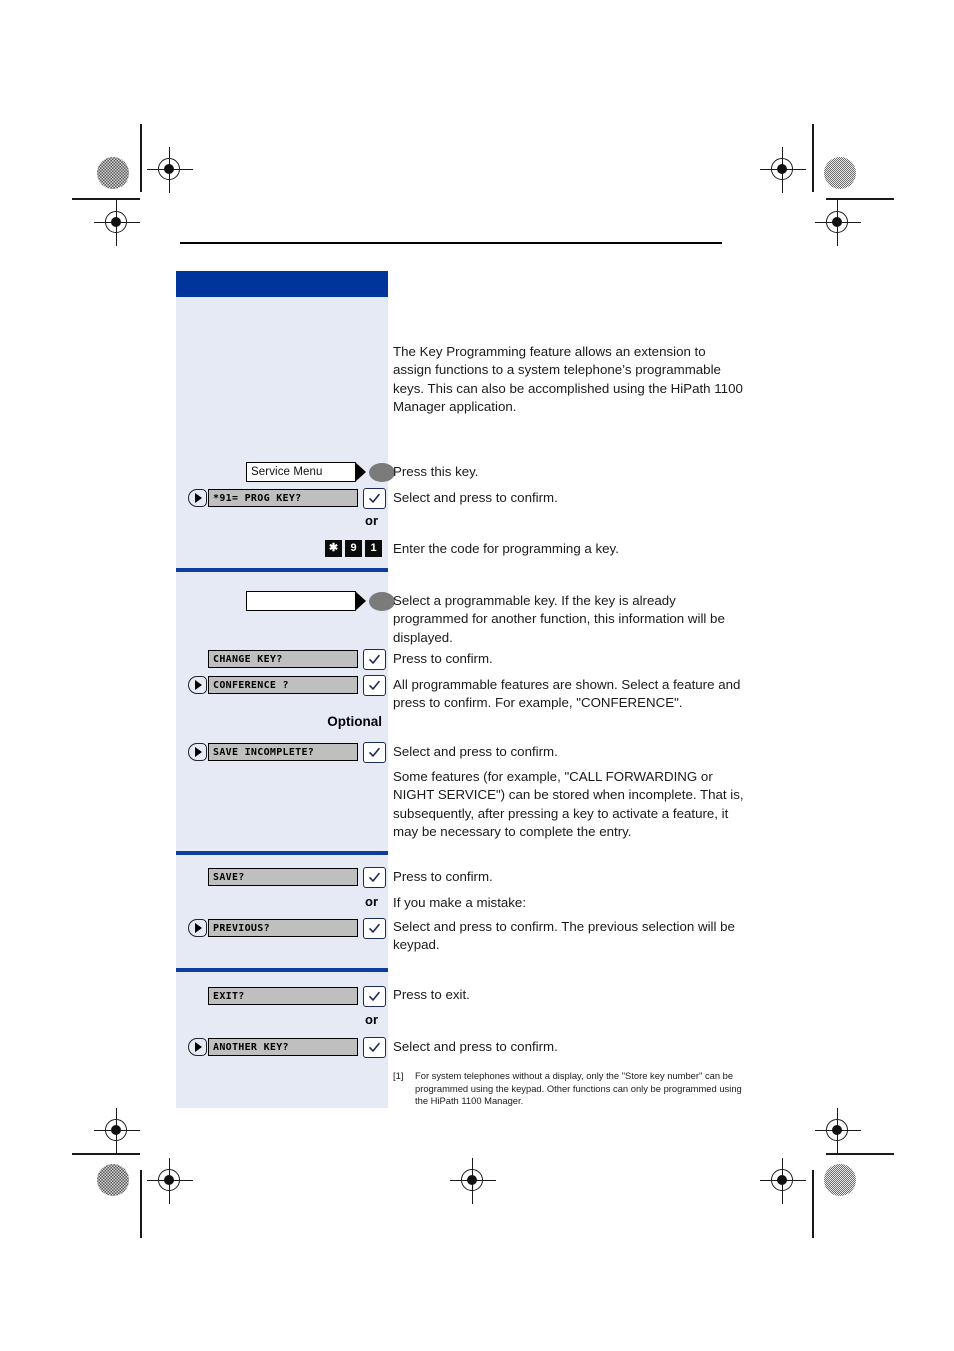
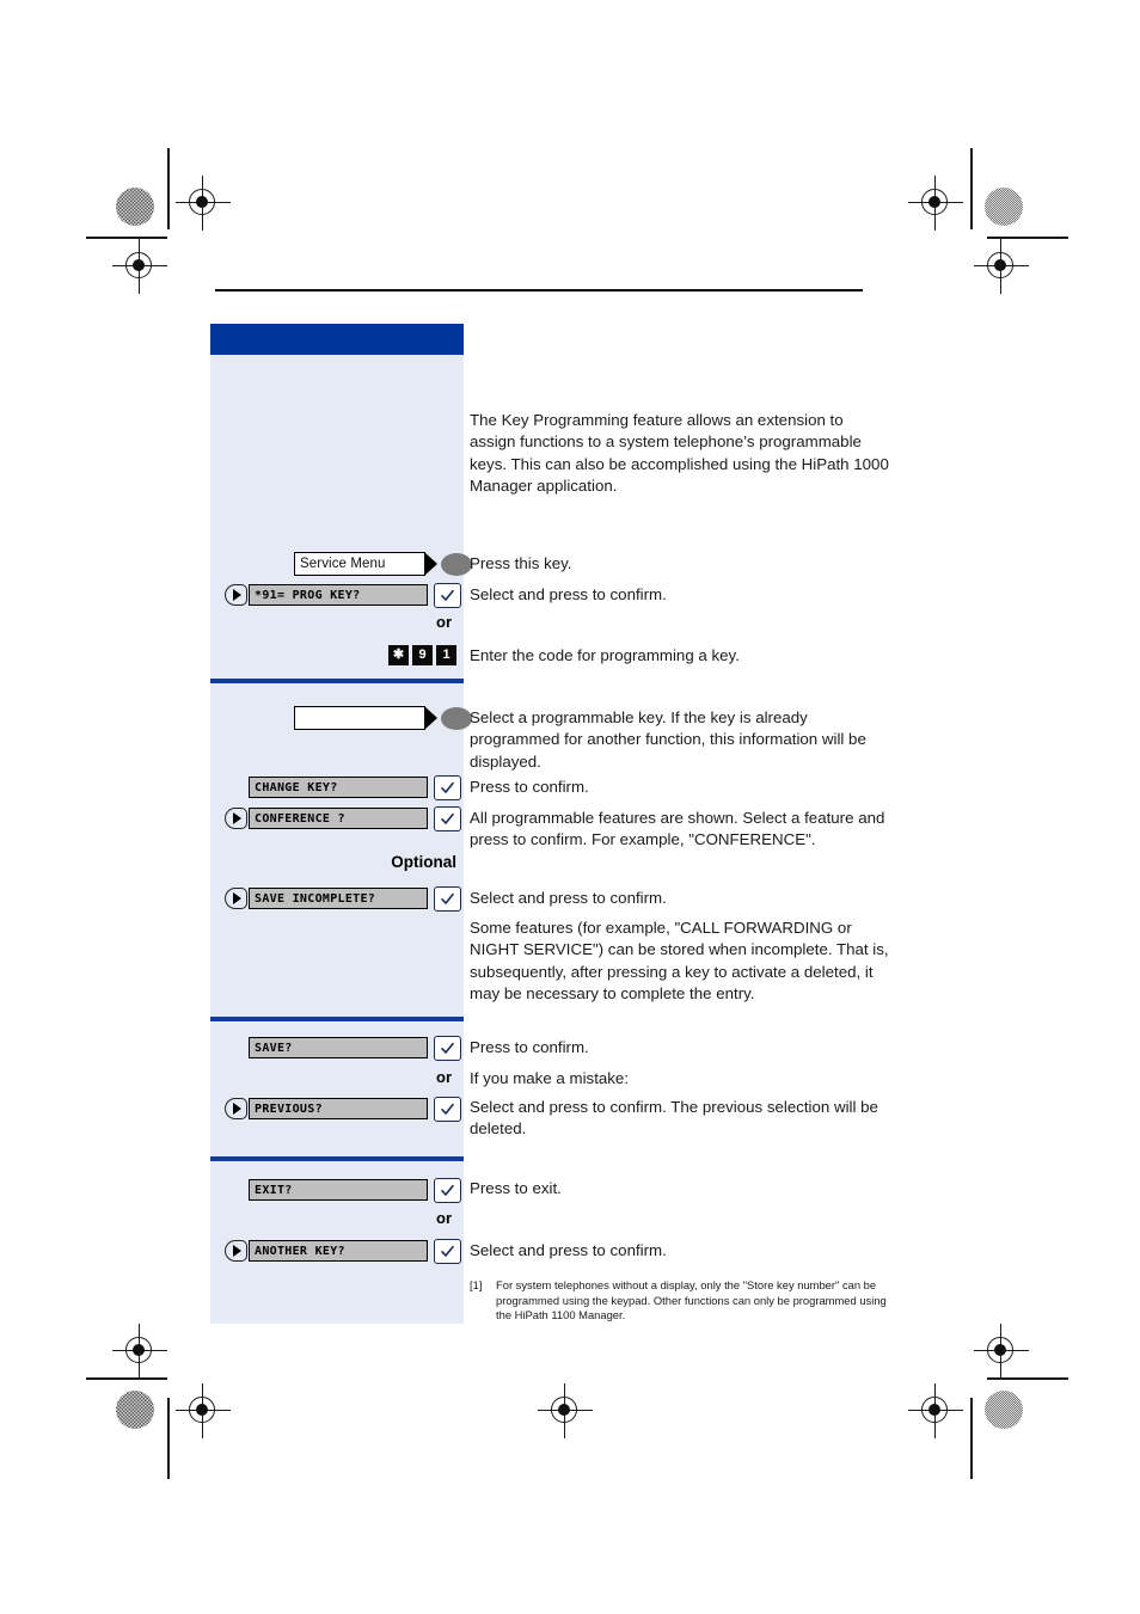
- The Key Programming feature allows an extension to assign functions to a system telephone’s programmable keys. This can also be accomplished using the HiPath 1100 Manager application.
+ The Key Programming feature allows an extension to assign functions to a system telephone’s programmable keys. This can also be accomplished using the HiPath 1000 Manager application.
  Service Menu
  Press this key.
  *91= PROG KEY?
  Select and press to confirm.
  or
  ✱
  9
  1
  Enter the code for programming a key.
  Select a programmable key. If the key is already programmed for another function, this information will be displayed.
  CHANGE KEY?
  Press to confirm.
  CONFERENCE ?
  All programmable features are shown. Select a feature and press to confirm. For example, "CONFERENCE".
  Optional
  SAVE INCOMPLETE?
  Select and press to confirm.
- Some features (for example, "CALL FORWARDING or NIGHT SERVICE") can be stored when incomplete. That is, subsequently, after pressing a key to activate a feature, it may be necessary to complete the entry.
+ Some features (for example, "CALL FORWARDING or NIGHT SERVICE") can be stored when incomplete. That is, subsequently, after pressing a key to activate a deleted, it may be necessary to complete the entry.
  SAVE?
  Press to confirm.
  or
  If you make a mistake:
  PREVIOUS?
- Select and press to confirm. The previous selection will be keypad.
+ Select and press to confirm. The previous selection will be deleted.
  EXIT?
  Press to exit.
  or
  ANOTHER KEY?
  Select and press to confirm.
  [1]
  For system telephones without a display, only the "Store key number" can be programmed using the keypad. Other functions can only be programmed using the HiPath 1100 Manager.
